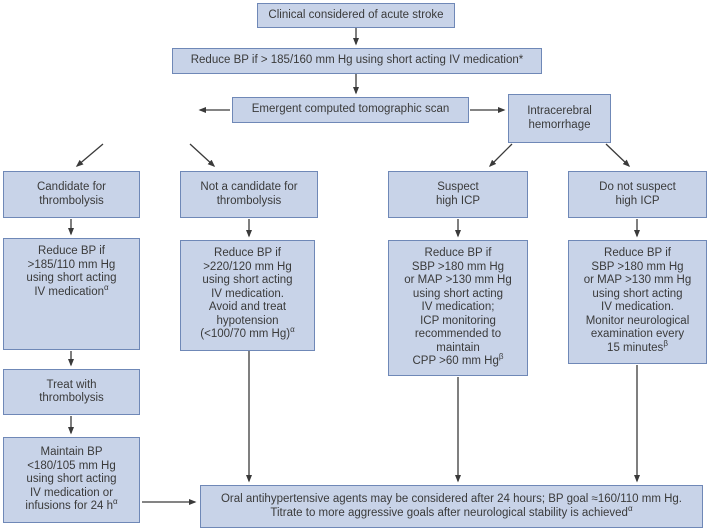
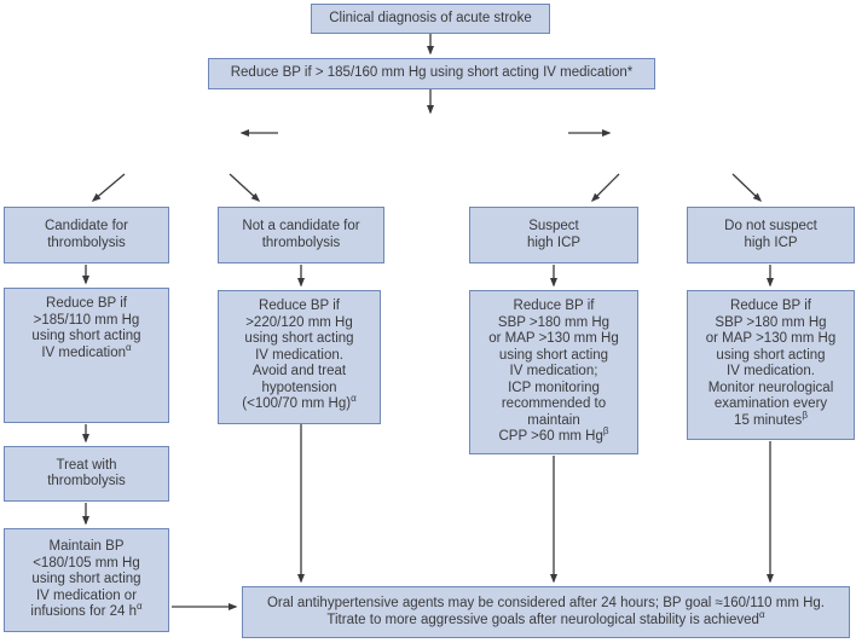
- Clinical considered of acute stroke
+ Clinical diagnosis of acute stroke
  Reduce BP if > 185/160 mm Hg using short acting IV medication*
- Emergent computed tomographic scan
- Intracerebral
- hemorrhage
  Candidate for
  thrombolysis
  Not a candidate for
  thrombolysis
  Suspect
  high ICP
  Do not suspect
  high ICP
  Reduce BP if
  >185/110 mm Hg
  using short acting
  IV medicationα
  Reduce BP if
  >220/120 mm Hg
  using short acting
  IV medication.
  Avoid and treat
  hypotension
  (<100/70 mm Hg)α
  Reduce BP if
  SBP >180 mm Hg
  or MAP >130 mm Hg
  using short acting
  IV medication;
  ICP monitoring
  recommended to
  maintain
  CPP >60 mm Hgβ
  Reduce BP if
  SBP >180 mm Hg
  or MAP >130 mm Hg
  using short acting
  IV medication.
  Monitor neurological
  examination every
  15 minutesβ
  Treat with
  thrombolysis
  Maintain BP
  <180/105 mm Hg
  using short acting
  IV medication or
  infusions for 24 hα
  Oral antihypertensive agents may be considered after 24 hours; BP goal ≈160/110 mm Hg.
  Titrate to more aggressive goals after neurological stability is achievedα
